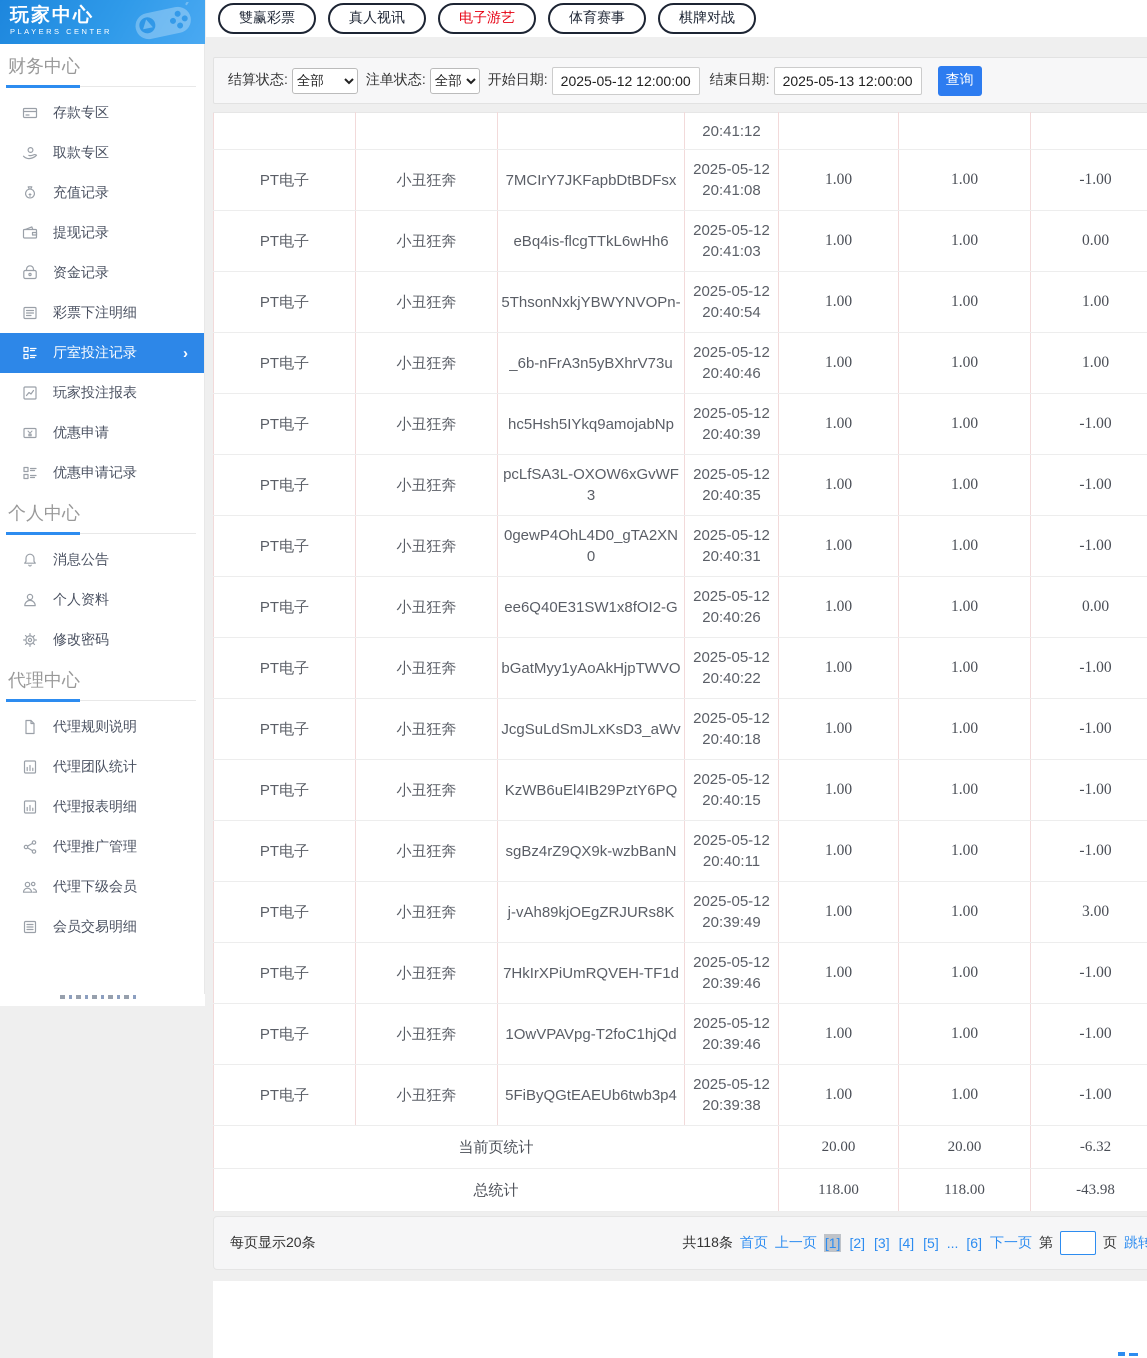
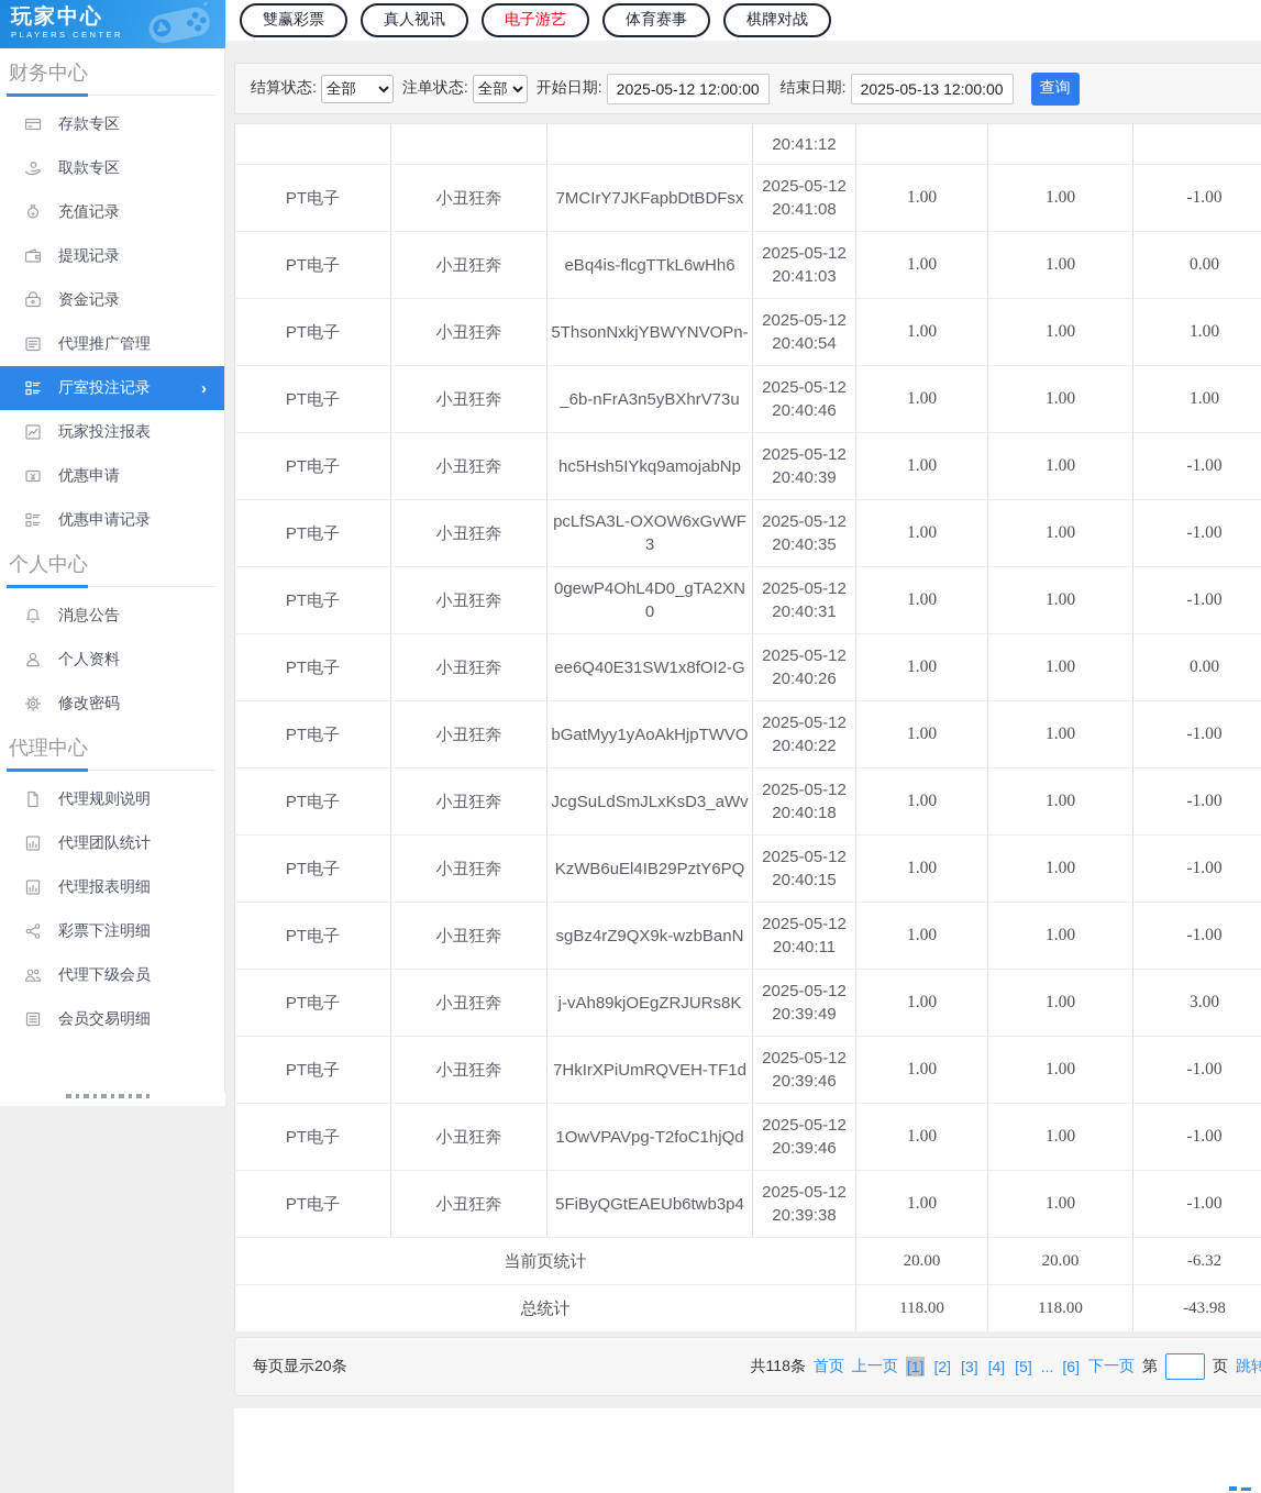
  玩家中心
  PLAYERS CENTER
  财务中心
  存款专区
  取款专区
  充值记录
  提现记录
  资金记录
- 彩票下注明细
+ 代理推广管理
  厅室投注记录
  ›
  玩家投注报表
  优惠申请
  优惠申请记录
  个人中心
  消息公告
  个人资料
  修改密码
  代理中心
  代理规则说明
  代理团队统计
  代理报表明细
- 代理推广管理
+ 彩票下注明细
  代理下级会员
  会员交易明细
  雙赢彩票
  真人视讯
  电子游艺
  体育赛事
  棋牌对战
  结算状态:
  全部
  注单状态:
  全部
  开始日期:
  2025-05-12 12:00:00
  结束日期:
  2025-05-13 12:00:00
  查询
  			20:41:12
  PT电子	小丑狂奔	7MCIrY7JKFapbDtBDFsx	2025-05-1220:41:08	1.00	1.00	-1.00
  PT电子	小丑狂奔	eBq4is-flcgTTkL6wHh6	2025-05-1220:41:03	1.00	1.00	0.00
  PT电子	小丑狂奔	5ThsonNxkjYBWYNVOPn-	2025-05-1220:40:54	1.00	1.00	1.00
  PT电子	小丑狂奔	_6b-nFrA3n5yBXhrV73u	2025-05-1220:40:46	1.00	1.00	1.00
  PT电子	小丑狂奔	hc5Hsh5IYkq9amojabNp	2025-05-1220:40:39	1.00	1.00	-1.00
  PT电子	小丑狂奔	pcLfSA3L-OXOW6xGvWF3	2025-05-1220:40:35	1.00	1.00	-1.00
  PT电子	小丑狂奔	0gewP4OhL4D0_gTA2XN0	2025-05-1220:40:31	1.00	1.00	-1.00
  PT电子	小丑狂奔	ee6Q40E31SW1x8fOI2-G	2025-05-1220:40:26	1.00	1.00	0.00
  PT电子	小丑狂奔	bGatMyy1yAoAkHjpTWVO	2025-05-1220:40:22	1.00	1.00	-1.00
  PT电子	小丑狂奔	JcgSuLdSmJLxKsD3_aWv	2025-05-1220:40:18	1.00	1.00	-1.00
  PT电子	小丑狂奔	KzWB6uEl4IB29PztY6PQ	2025-05-1220:40:15	1.00	1.00	-1.00
  PT电子	小丑狂奔	sgBz4rZ9QX9k-wzbBanN	2025-05-1220:40:11	1.00	1.00	-1.00
  PT电子	小丑狂奔	j-vAh89kjOEgZRJURs8K	2025-05-1220:39:49	1.00	1.00	3.00
  PT电子	小丑狂奔	7HkIrXPiUmRQVEH-TF1d	2025-05-1220:39:46	1.00	1.00	-1.00
  PT电子	小丑狂奔	1OwVPAVpg-T2foC1hjQd	2025-05-1220:39:46	1.00	1.00	-1.00
  PT电子	小丑狂奔	5FiByQGtEAEUb6twb3p4	2025-05-1220:39:38	1.00	1.00	-1.00
  当前页统计	20.00	20.00	-6.32
  总统计	118.00	118.00	-43.98
  每页显示20条
  共118条
  首页
  上一页
  [1]
  [2]
  [3]
  [4]
  [5]
  ...
  [6]
  下一页
  第
  页
  跳转
